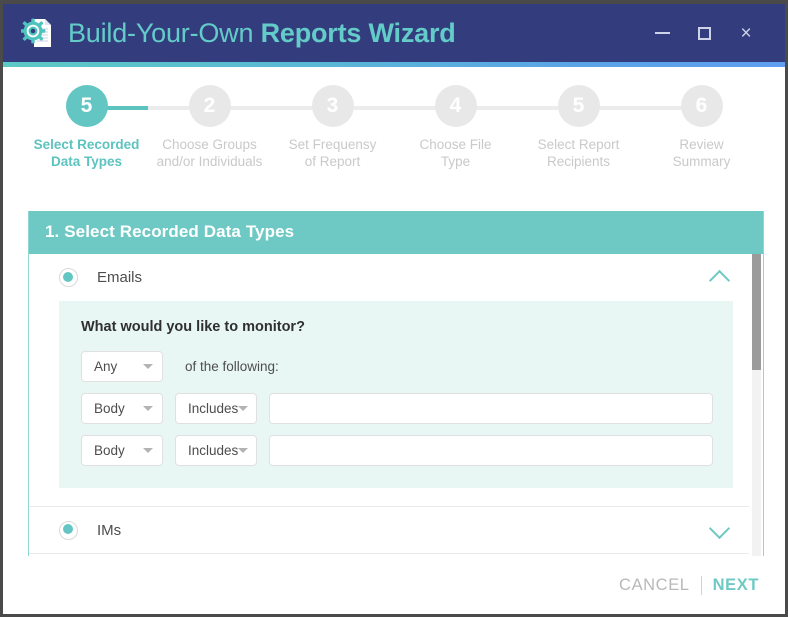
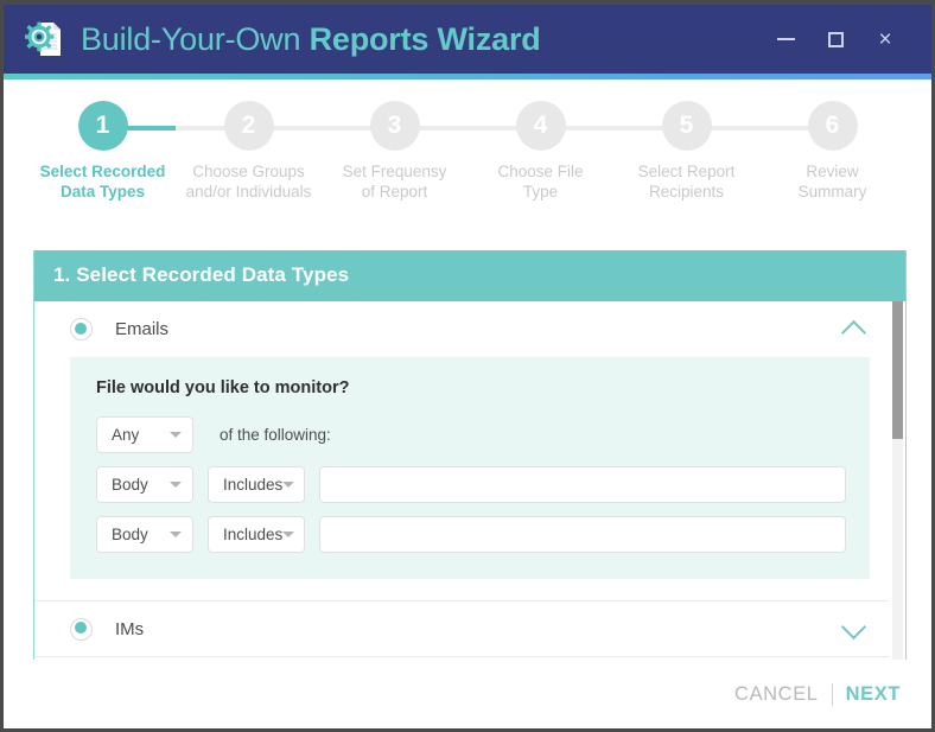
  Build-Your-Own Reports Wizard
  ×
- 5
+ 1
  Select Recorded
  Data Types
  Choose Groups
  and/or Individuals
  Set Frequensy
  of Report
  Choose File
  Type
  Select Report
  Recipients
  Review
  Summary
  1. Select Recorded Data Types
  Emails
- What would you like to monitor?
+ File would you like to monitor?
  Any
  of the following:
  Body
  Includes
  Body
  Includes
  IMs
  CANCEL
  NEXT
